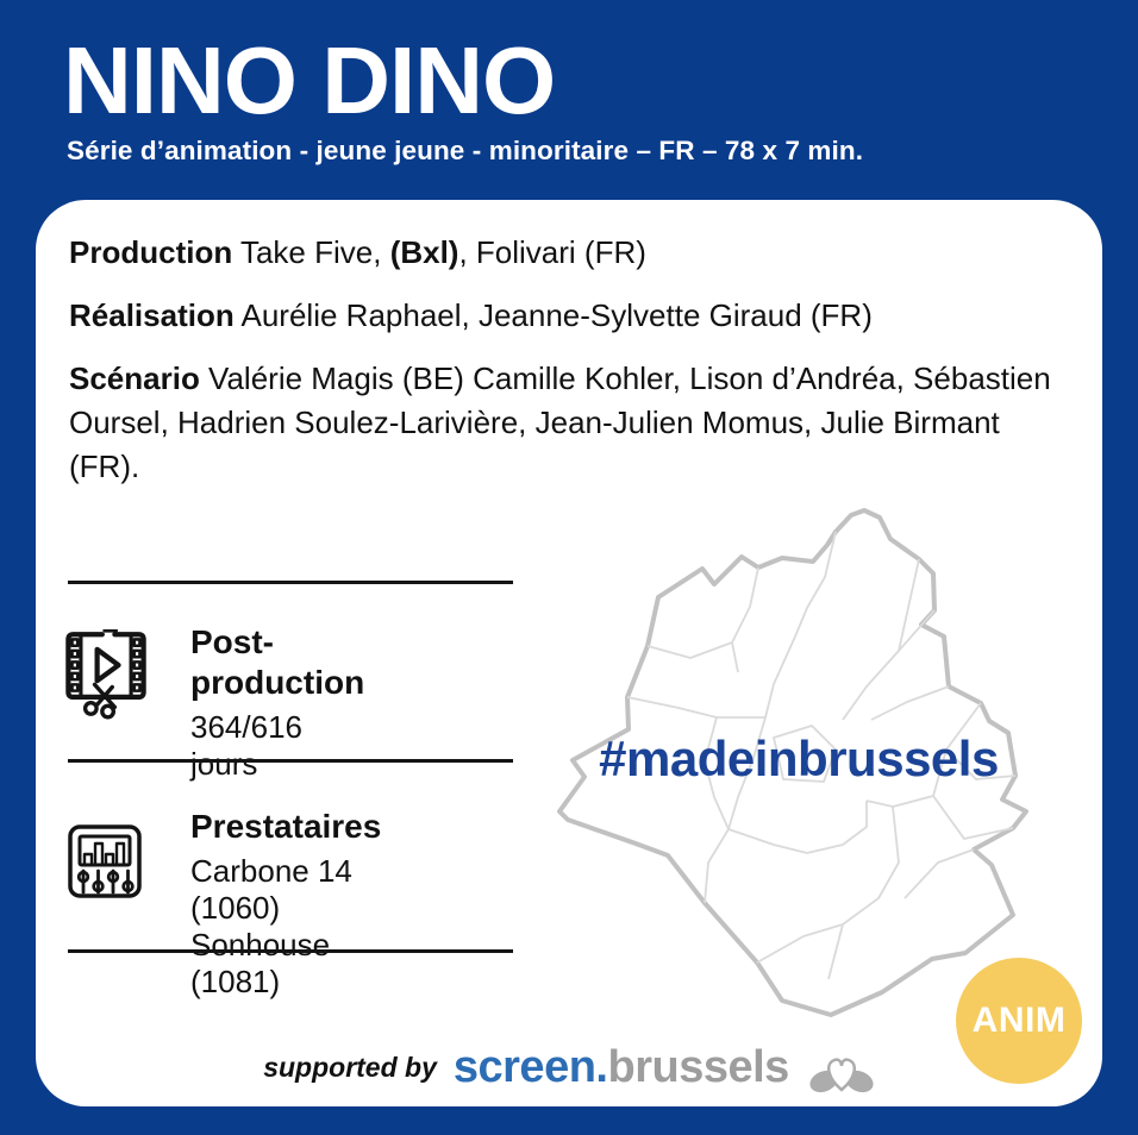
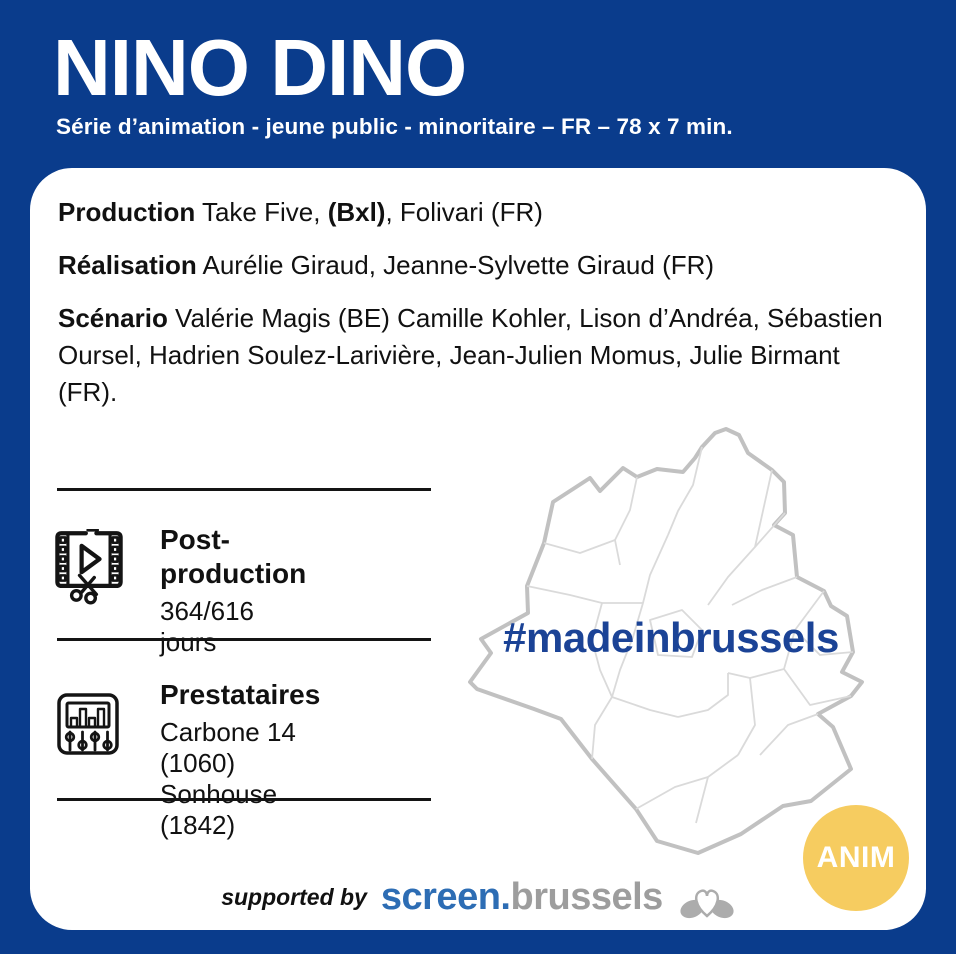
  NINO DINO
- Série d’animation - jeune jeune - minoritaire – FR – 78 x 7 min.
+ Série d’animation - jeune public - minoritaire – FR – 78 x 7 min.
  Production Take Five, (Bxl), Folivari (FR)
- Réalisation Aurélie Raphael, Jeanne-Sylvette Giraud (FR)
+ Réalisation Aurélie Giraud, Jeanne-Sylvette Giraud (FR)
  Scénario Valérie Magis (BE) Camille Kohler, Lison d’Andréa, Sébastien Oursel, Hadrien Soulez-Larivière, Jean-Julien Momus, Julie Birmant (FR).
  Post-production
  364/616 jours
  Prestataires
  Carbone 14 (1060)
- Sonhouse (1081)
+ Sonhouse (1842)
  #madeinbrussels
  ANIM
  supported by
  screen.brussels
